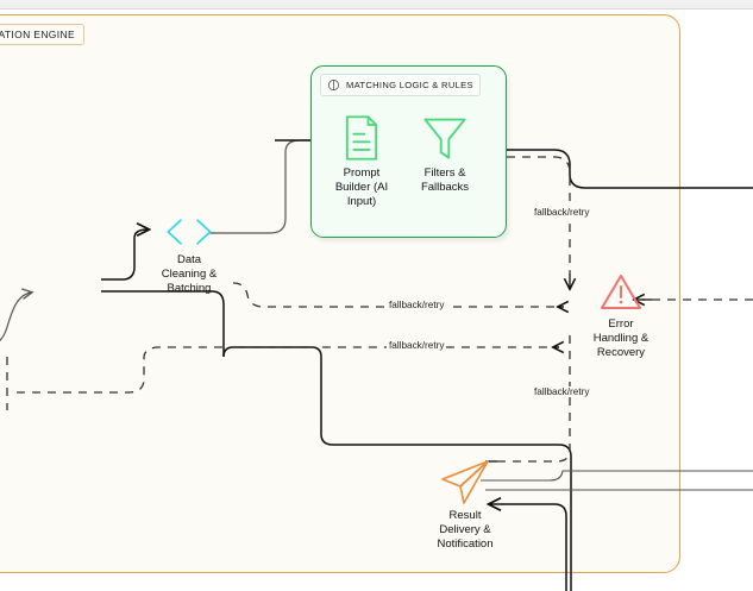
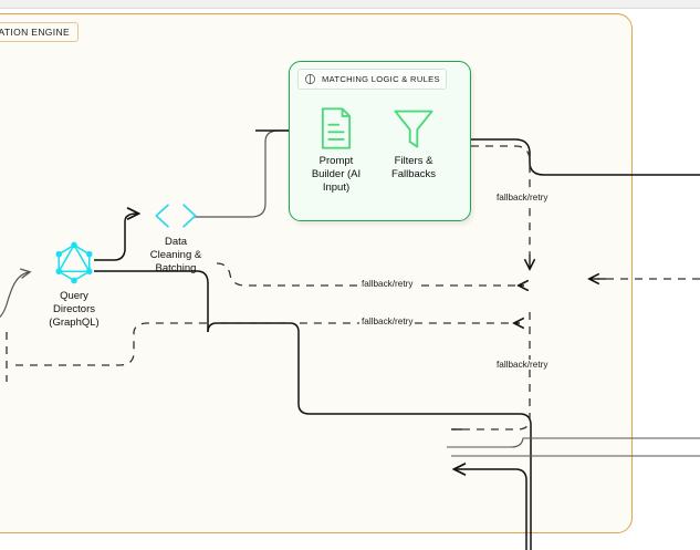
  MATCHING LOGIC & RULES
+ Query
+ Directors
+ (GraphQL)
  Data
  Cleaning &
  Batching
  Prompt
  Builder (AI
  Input)
  Filters &
  Fallbacks
- Error
- Handling &
- Recovery
- Result
- Delivery &
- Notification
  fallback/retry
  fallback/retry
  fallback/retry
  fallback/retry
